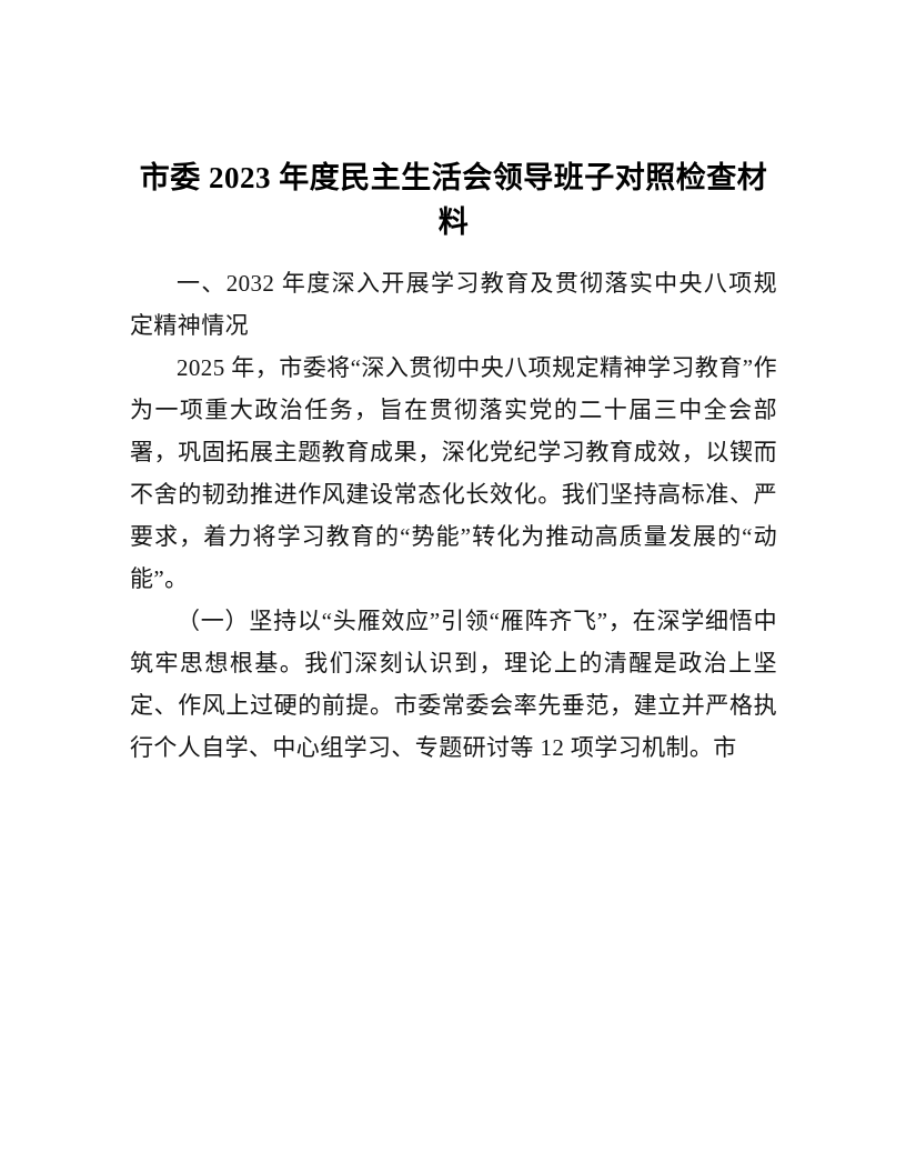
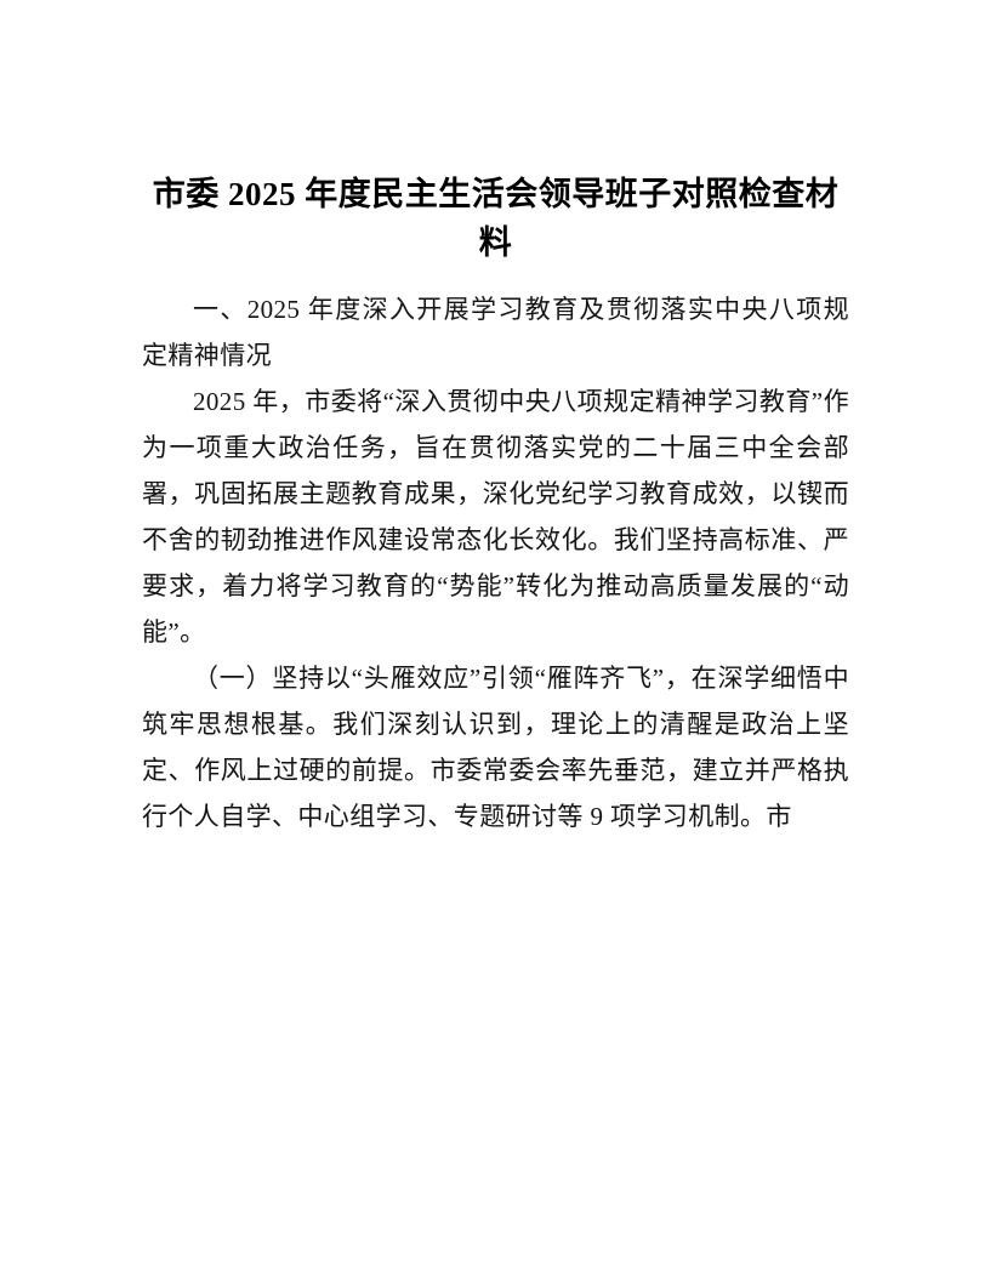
- 市委 2023 年度民主生活会领导班子对照检查材料
+ 市委 2025 年度民主生活会领导班子对照检查材料
- 一、2032 年度深入开展学习教育及贯彻落实中央八项规定精神情况
+ 一、2025 年度深入开展学习教育及贯彻落实中央八项规定精神情况
  2025 年，市委将“深入贯彻中央八项规定精神学习教育”作为一项重大政治任务，旨在贯彻落实党的二十届三中全会部署，巩固拓展主题教育成果，深化党纪学习教育成效，以锲而不舍的韧劲推进作风建设常态化长效化。我们坚持高标准、严要求，着力将学习教育的“势能”转化为推动高质量发展的“动能”。
- （一）坚持以“头雁效应”引领“雁阵齐飞”，在深学细悟中筑牢思想根基。我们深刻认识到，理论上的清醒是政治上坚定、作风上过硬的前提。市委常委会率先垂范，建立并严格执行个人自学、中心组学习、专题研讨等 12 项学习机制。市
+ （一）坚持以“头雁效应”引领“雁阵齐飞”，在深学细悟中筑牢思想根基。我们深刻认识到，理论上的清醒是政治上坚定、作风上过硬的前提。市委常委会率先垂范，建立并严格执行个人自学、中心组学习、专题研讨等 9 项学习机制。市
